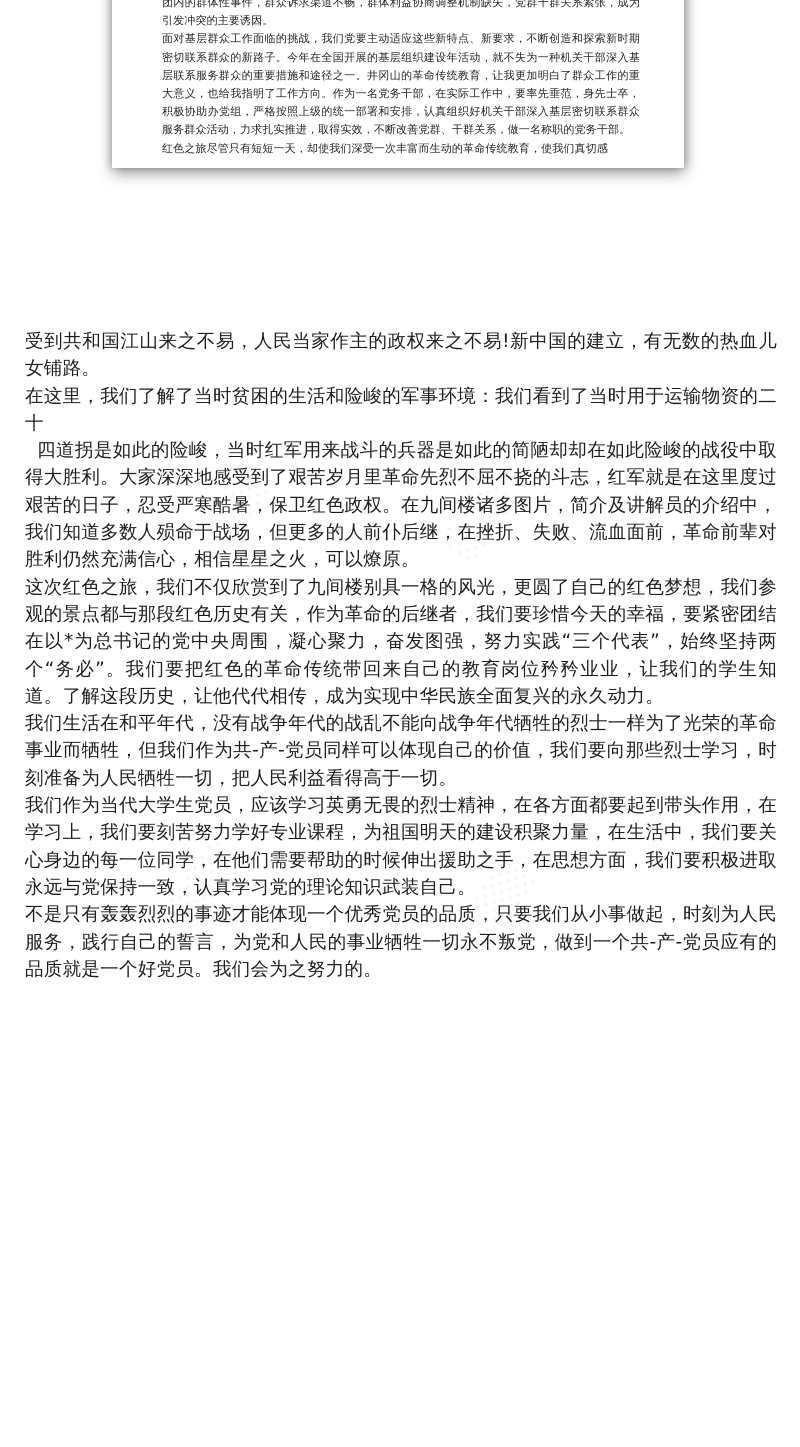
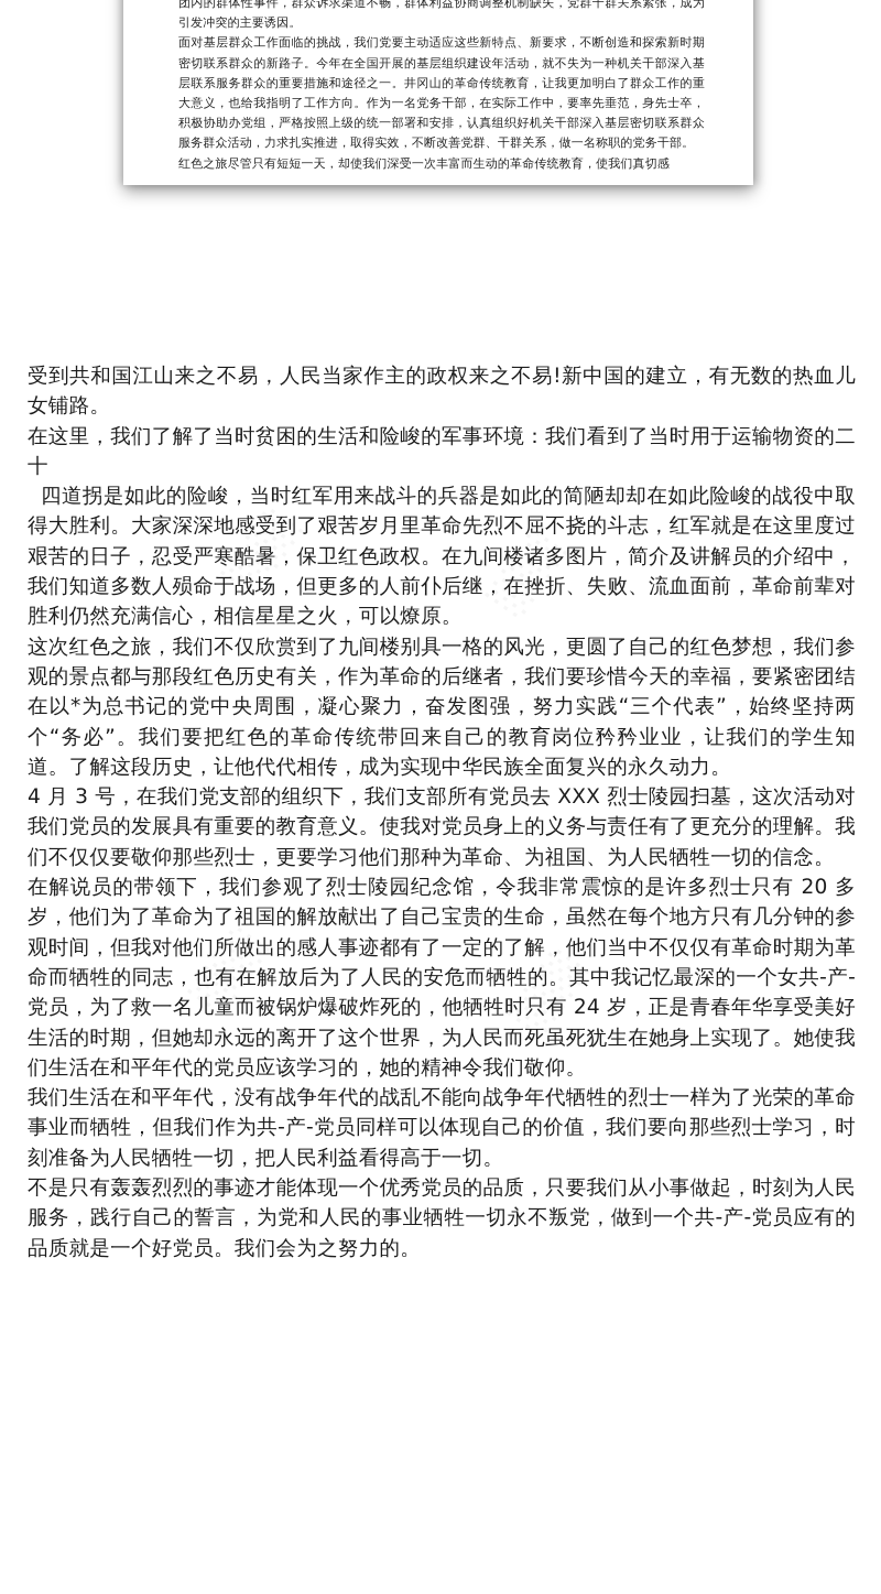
  团内的群体性事件，群众诉求渠道不畅，群体利益协商调整机制缺失，党群干群关系紧张，成为引发冲突的主要诱因。
  面对基层群众工作面临的挑战，我们党要主动适应这些新特点、新要求，不断创造和探索新时期密切联系群众的新路子。今年在全国开展的基层组织建设年活动，就不失为一种机关干部深入基层联系服务群众的重要措施和途径之一。井冈山的革命传统教育，让我更加明白了群众工作的重大意义，也给我指明了工作方向。作为一名党务干部，在实际工作中，要率先垂范，身先士卒，积极协助办党组，严格按照上级的统一部署和安排，认真组织好机关干部深入基层密切联系群众服务群众活动，力求扎实推进，取得实效，不断改善党群、干群关系，做一名称职的党务干部。
  红色之旅尽管只有短短一天，却使我们深受一次丰富而生动的革命传统教育，使我们真切感
  受到共和国江山来之不易，人民当家作主的政权来之不易!新中国的建立，有无数的热血儿女铺路。
  在这里，我们了解了当时贫困的生活和险峻的军事环境：我们看到了当时用于运输物资的二十
  四道拐是如此的险峻，当时红军用来战斗的兵器是如此的简陋却却在如此险峻的战役中取得大胜利。大家深深地感受到了艰苦岁月里革命先烈不屈不挠的斗志，红军就是在这里度过艰苦的日子，忍受严寒酷暑，保卫红色政权。在九间楼诸多图片，简介及讲解员的介绍中，我们知道多数人殒命于战场，但更多的人前仆后继，在挫折、失败、流血面前，革命前辈对胜利仍然充满信心，相信星星之火，可以燎原。
  这次红色之旅，我们不仅欣赏到了九间楼别具一格的风光，更圆了自己的红色梦想，我们参观的景点都与那段红色历史有关，作为革命的后继者，我们要珍惜今天的幸福，要紧密团结在以*为总书记的党中央周围，凝心聚力，奋发图强，努力实践“三个代表”，始终坚持两个“务必”。我们要把红色的革命传统带回来自己的教育岗位矜矜业业，让我们的学生知道。了解这段历史，让他代代相传，成为实现中华民族全面复兴的永久动力。
+ 4 月 3 号，在我们党支部的组织下，我们支部所有党员去 XXX 烈士陵园扫墓，这次活动对我们党员的发展具有重要的教育意义。使我对党员身上的义务与责任有了更充分的理解。我们不仅仅要敬仰那些烈士，更要学习他们那种为革命、为祖国、为人民牺牲一切的信念。
+ 在解说员的带领下，我们参观了烈士陵园纪念馆，令我非常震惊的是许多烈士只有 20 多岁，他们为了革命为了祖国的解放献出了自己宝贵的生命，虽然在每个地方只有几分钟的参观时间，但我对他们所做出的感人事迹都有了一定的了解，他们当中不仅仅有革命时期为革命而牺牲的同志，也有在解放后为了人民的安危而牺牲的。其中我记忆最深的一个女共-产-党员，为了救一名儿童而被锅炉爆破炸死的，他牺牲时只有 24 岁，正是青春年华享受美好生活的时期，但她却永远的离开了这个世界，为人民而死虽死犹生在她身上实现了。她使我们生活在和平年代的党员应该学习的，她的精神令我们敬仰。
  我们生活在和平年代，没有战争年代的战乱不能向战争年代牺牲的烈士一样为了光荣的革命事业而牺牲，但我们作为共-产-党员同样可以体现自己的价值，我们要向那些烈士学习，时刻准备为人民牺牲一切，把人民利益看得高于一切。
- 我们作为当代大学生党员，应该学习英勇无畏的烈士精神，在各方面都要起到带头作用，在学习上，我们要刻苦努力学好专业课程，为祖国明天的建设积聚力量，在生活中，我们要关心身边的每一位同学，在他们需要帮助的时候伸出援助之手，在思想方面，我们要积极进取永远与党保持一致，认真学习党的理论知识武装自己。
  不是只有轰轰烈烈的事迹才能体现一个优秀党员的品质，只要我们从小事做起，时刻为人民服务，践行自己的誓言，为党和人民的事业牺牲一切永不叛党，做到一个共-产-党员应有的品质就是一个好党员。我们会为之努力的。
